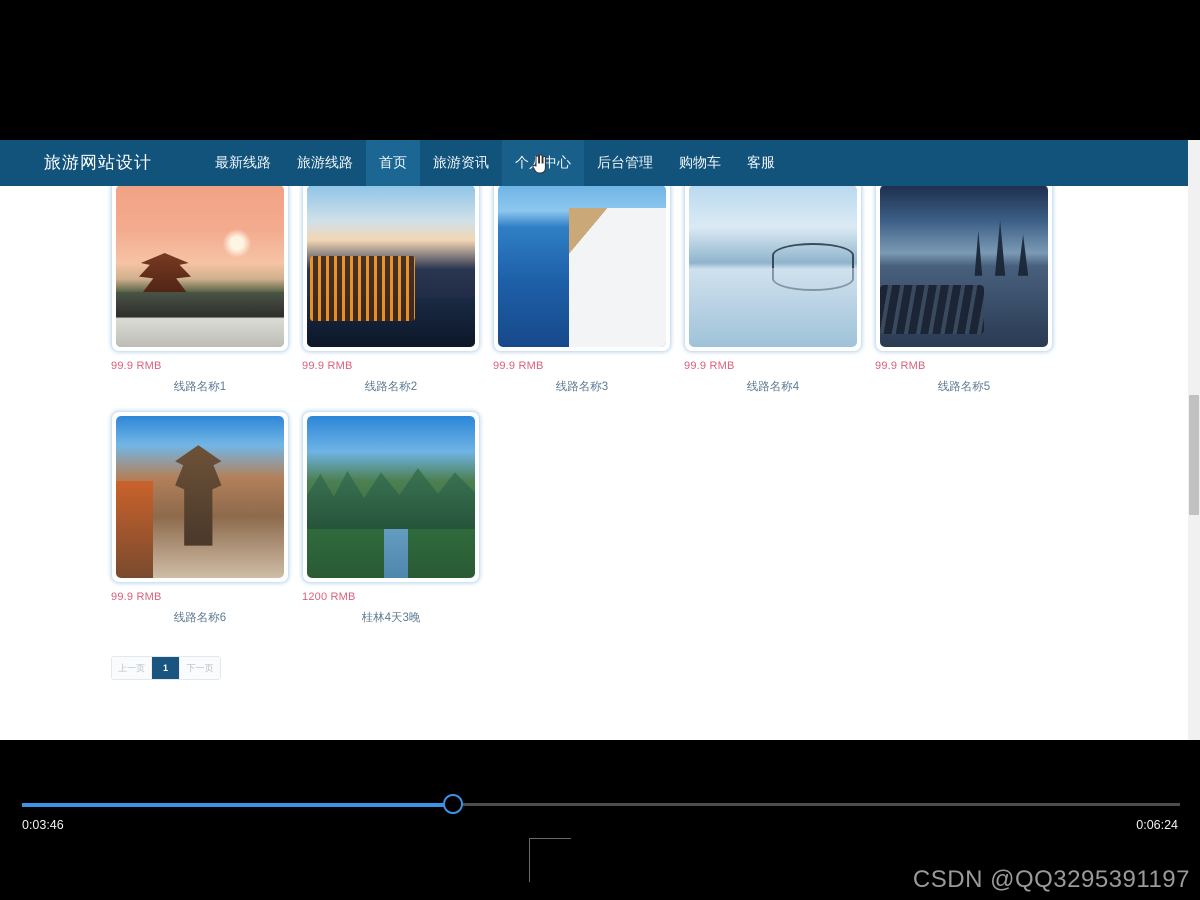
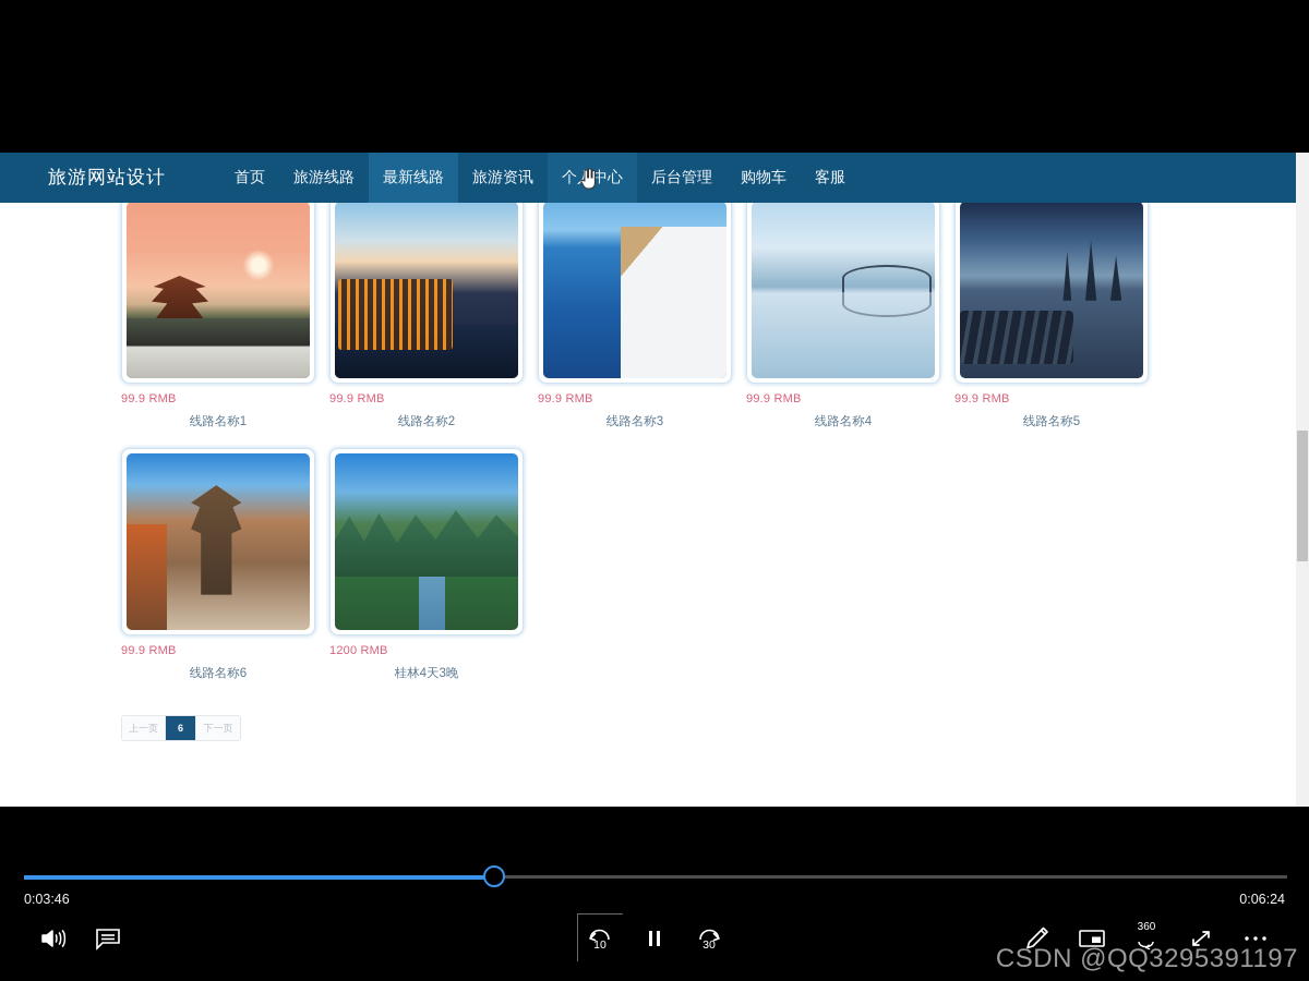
  99.9 RMB
  线路名称1
  99.9 RMB
  线路名称2
  99.9 RMB
  线路名称3
  99.9 RMB
  线路名称4
  99.9 RMB
  线路名称5
  99.9 RMB
  线路名称6
  1200 RMB
  桂林4天3晚
  上一页
- 1
+ 6
  下一页
  旅游网站设计
- 最新线路
+ 首页
  旅游线路
- 首页
+ 最新线路
  旅游资讯
  个中心
  后台管理
  购物车
  客服
  0:03:46
  0:06:24
+ 10
+ 30
+ 360
  CSDN @QQ3295391197
